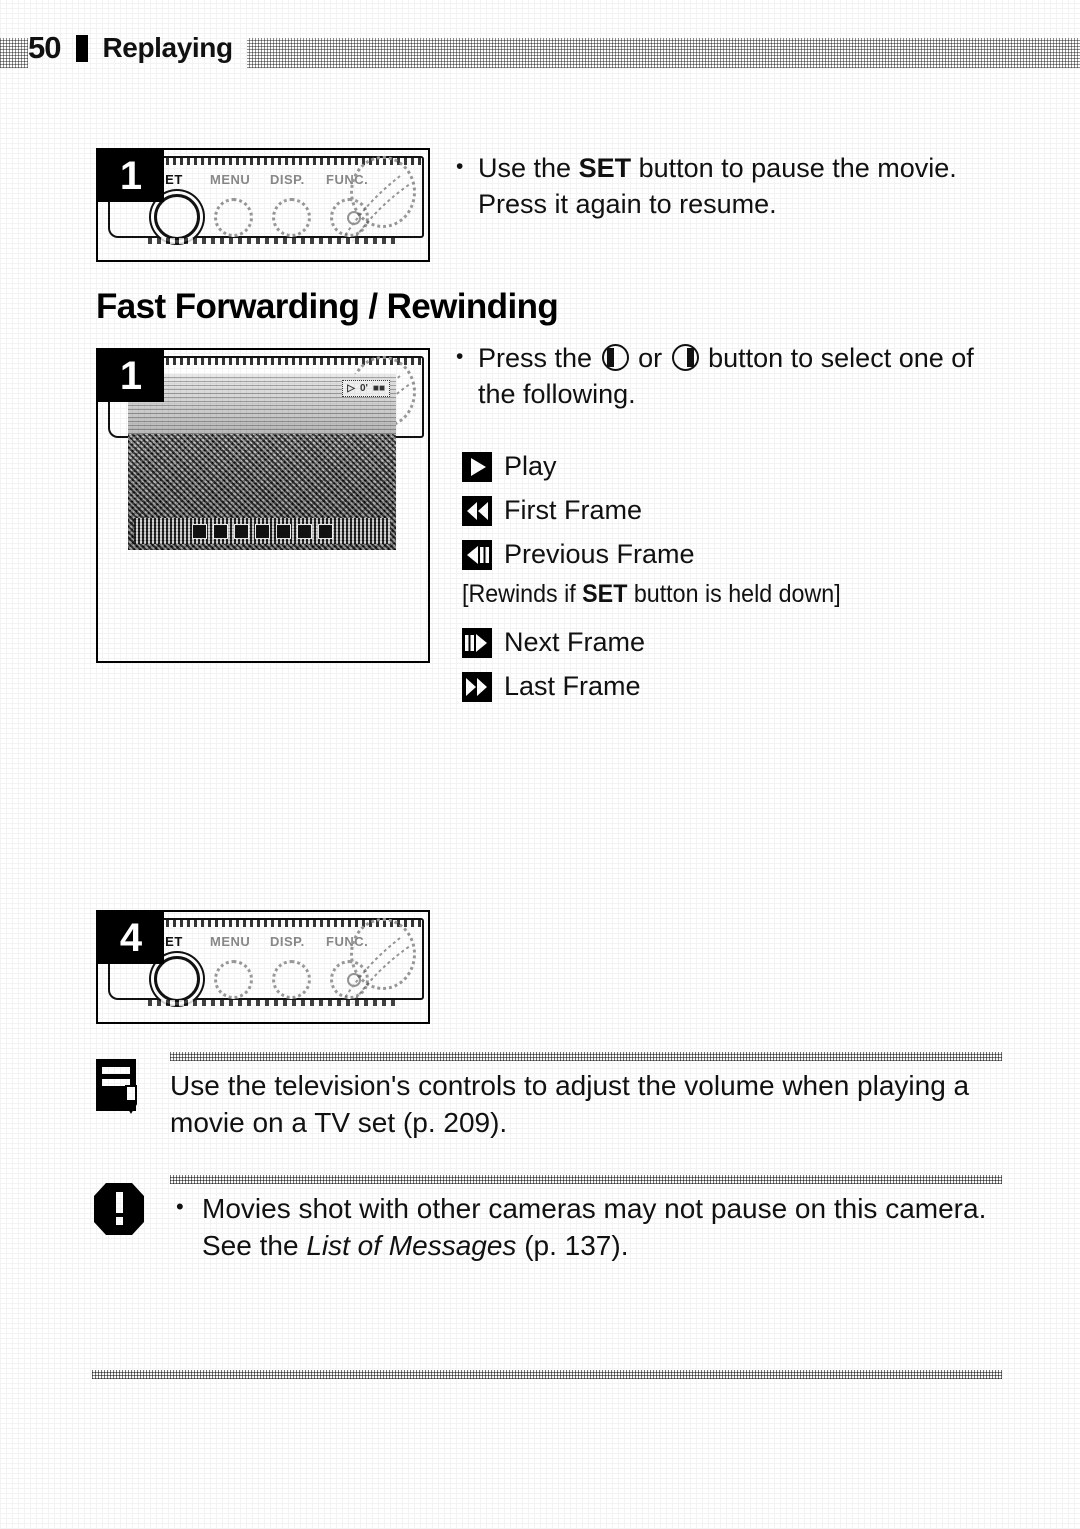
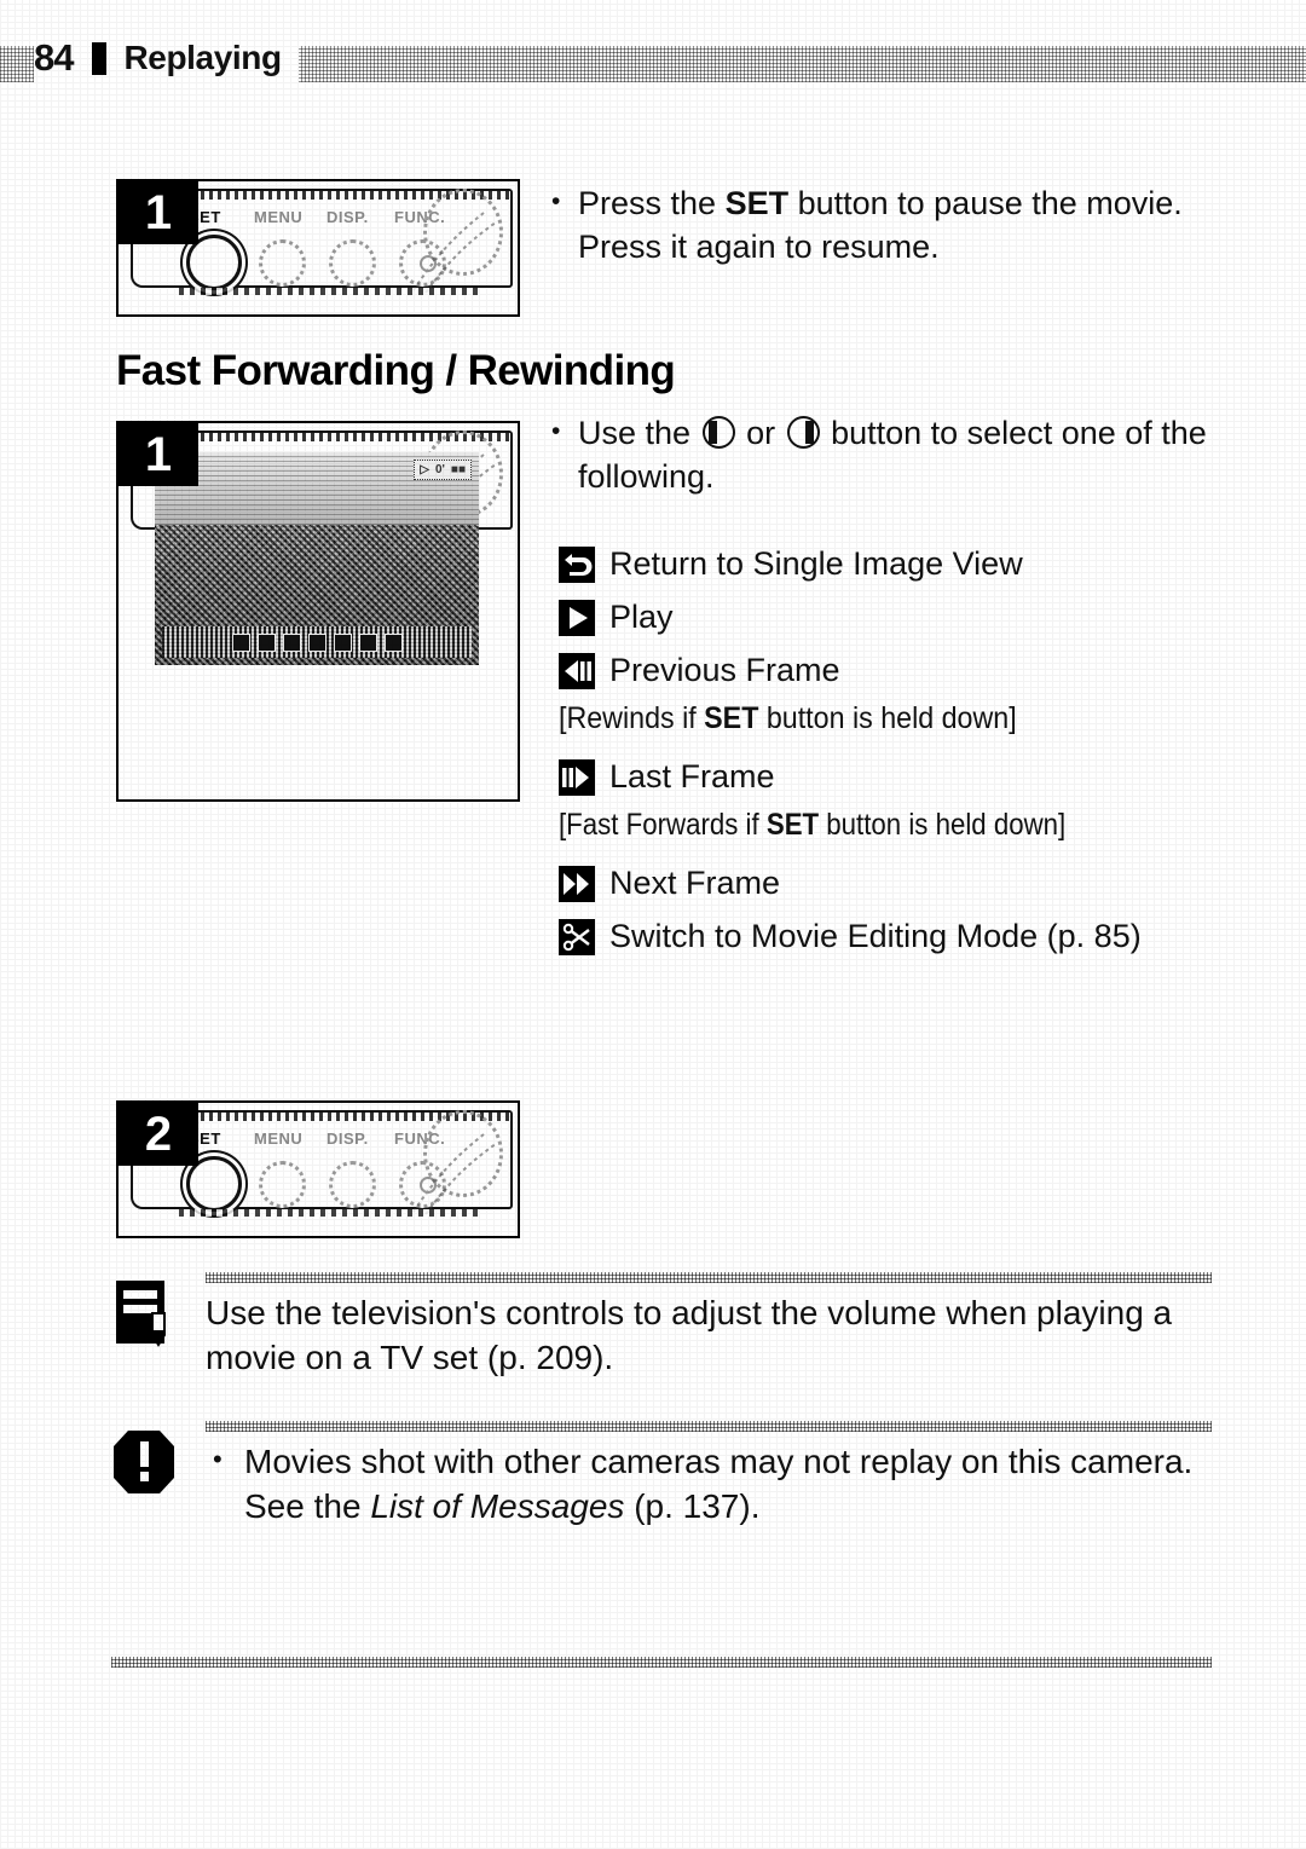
- 50
+ 84
  Replaying
  MENU
  DISP.
  FUNC.
  1
  •
- Use the SET button to pause the movie. Press it again to resume.
+ Press the SET button to pause the movie. Press it again to resume.
  Fast Forwarding / Rewinding
  1
  ▷
  0'
  ■■
  •
- Press the or button to select one of the following.
+ Use the or button to select one of the following.
+ Return to Single Image View
  Play
- First Frame
  Previous Frame
  [Rewinds if SET button is held down]
- Next Frame
+ Last Frame
+ [Fast Forwards if SET button is held down]
- Last Frame
+ Next Frame
+ Switch to Movie Editing Mode (p. 85)
  MENU
  DISP.
  FUNC.
- 4
+ 2
  Use the television's controls to adjust the volume when playing a movie on a TV set (p. 209).
- Movies shot with other cameras may not pause on this camera. See the List of Messages (p. 137).
+ Movies shot with other cameras may not replay on this camera. See the List of Messages (p. 137).
